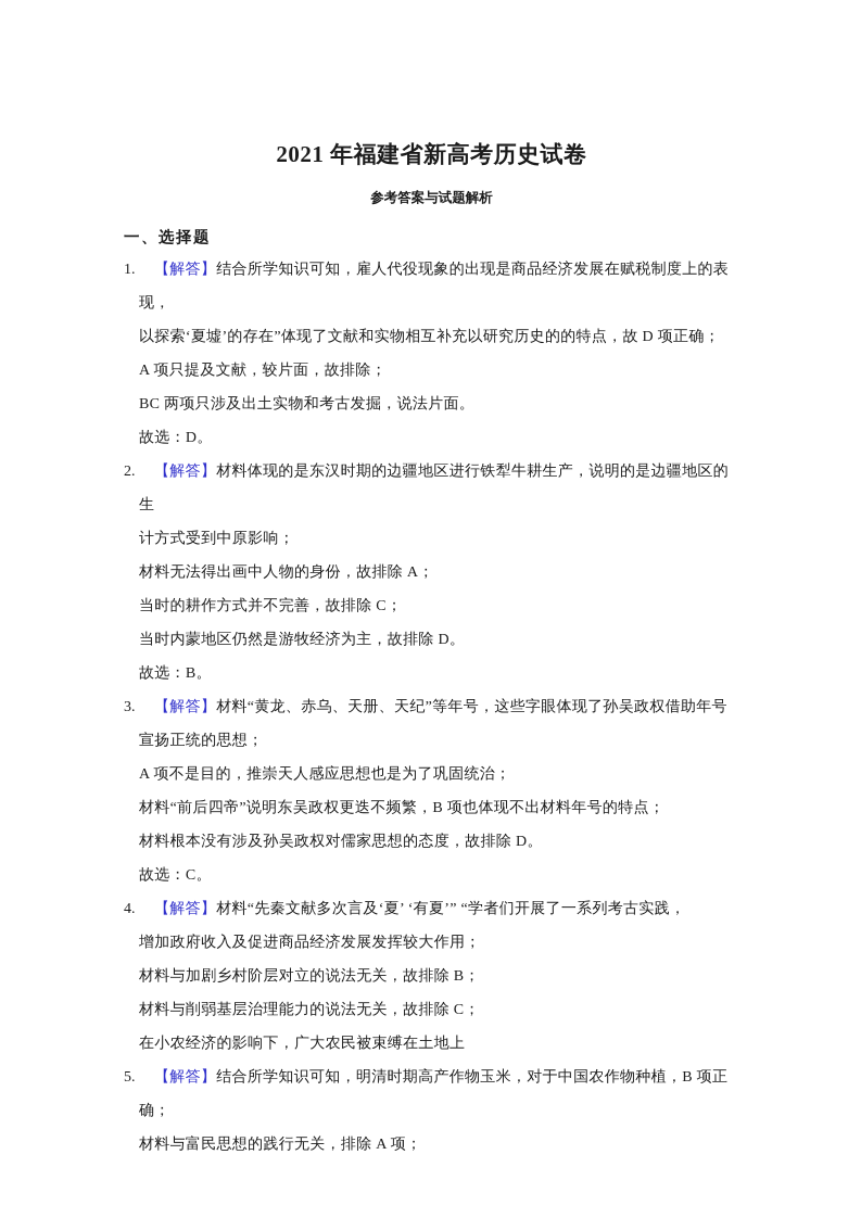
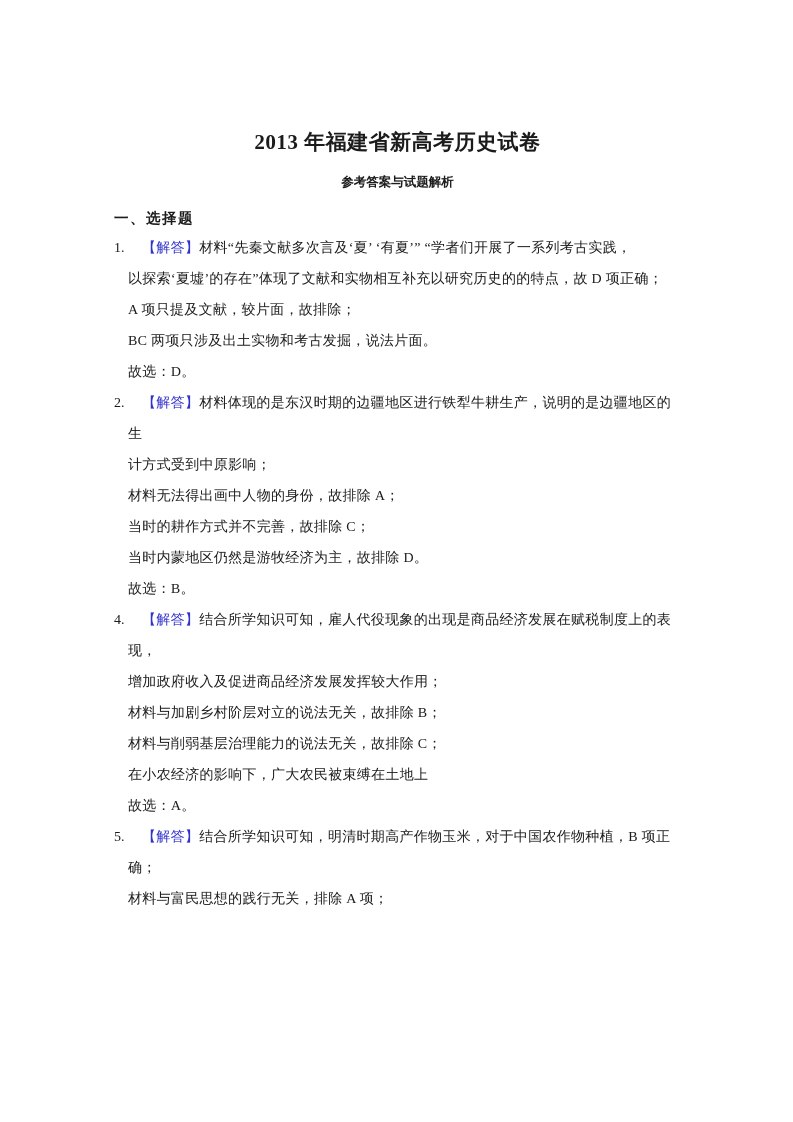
- 2021 年福建省新高考历史试卷
+ 2013 年福建省新高考历史试卷
  参考答案与试题解析
  一、选择题
  1.
- 【解答】结合所学知识可知，雇人代役现象的出现是商品经济发展在赋税制度上的表现，
+ 【解答】材料“先秦文献多次言及‘夏’ ‘有夏’” “学者们开展了一系列考古实践，
  以探索‘夏墟’的存在”体现了文献和实物相互补充以研究历史的的特点，故 D 项正确；
  A 项只提及文献，较片面，故排除；
  BC 两项只涉及出土实物和考古发掘，说法片面。
  故选：D。
  2.
  【解答】材料体现的是东汉时期的边疆地区进行铁犁牛耕生产，说明的是边疆地区的生
  计方式受到中原影响；
  材料无法得出画中人物的身份，故排除 A；
  当时的耕作方式并不完善，故排除 C；
  当时内蒙地区仍然是游牧经济为主，故排除 D。
  故选：B。
- 3.
- 【解答】材料“黄龙、赤乌、天册、天纪”等年号，这些字眼体现了孙吴政权借助年号
- 宣扬正统的思想；
- A 项不是目的，推崇天人感应思想也是为了巩固统治；
- 材料“前后四帝”说明东吴政权更迭不频繁，B 项也体现不出材料年号的特点；
- 材料根本没有涉及孙吴政权对儒家思想的态度，故排除 D。
- 故选：C。
  4.
- 【解答】材料“先秦文献多次言及‘夏’ ‘有夏’” “学者们开展了一系列考古实践，
+ 【解答】结合所学知识可知，雇人代役现象的出现是商品经济发展在赋税制度上的表现，
  增加政府收入及促进商品经济发展发挥较大作用；
  材料与加剧乡村阶层对立的说法无关，故排除 B；
  材料与削弱基层治理能力的说法无关，故排除 C；
  在小农经济的影响下，广大农民被束缚在土地上
+ 故选：A。
  5.
  【解答】结合所学知识可知，明清时期高产作物玉米，对于中国农作物种植，B 项正确；
  材料与富民思想的践行无关，排除 A 项；
